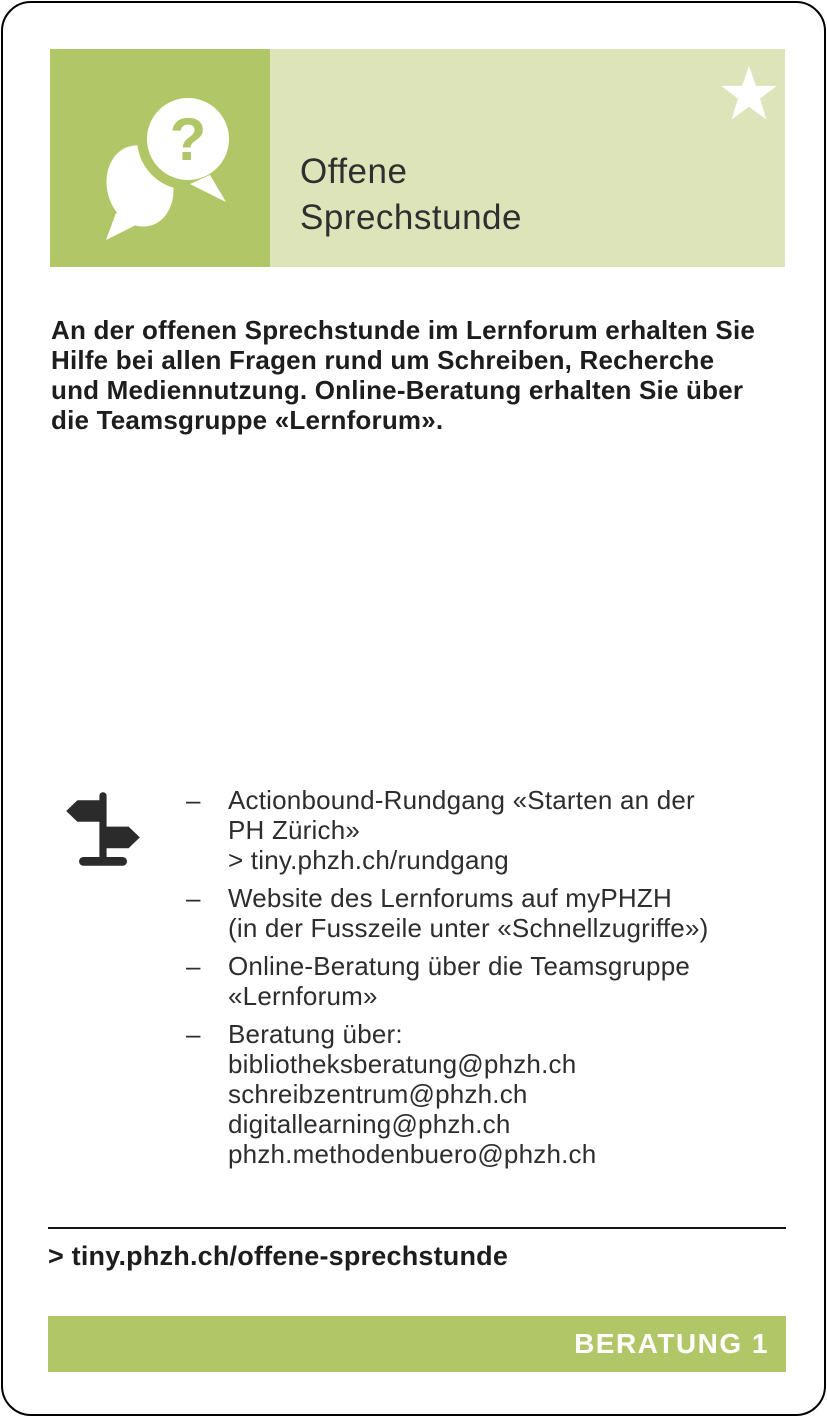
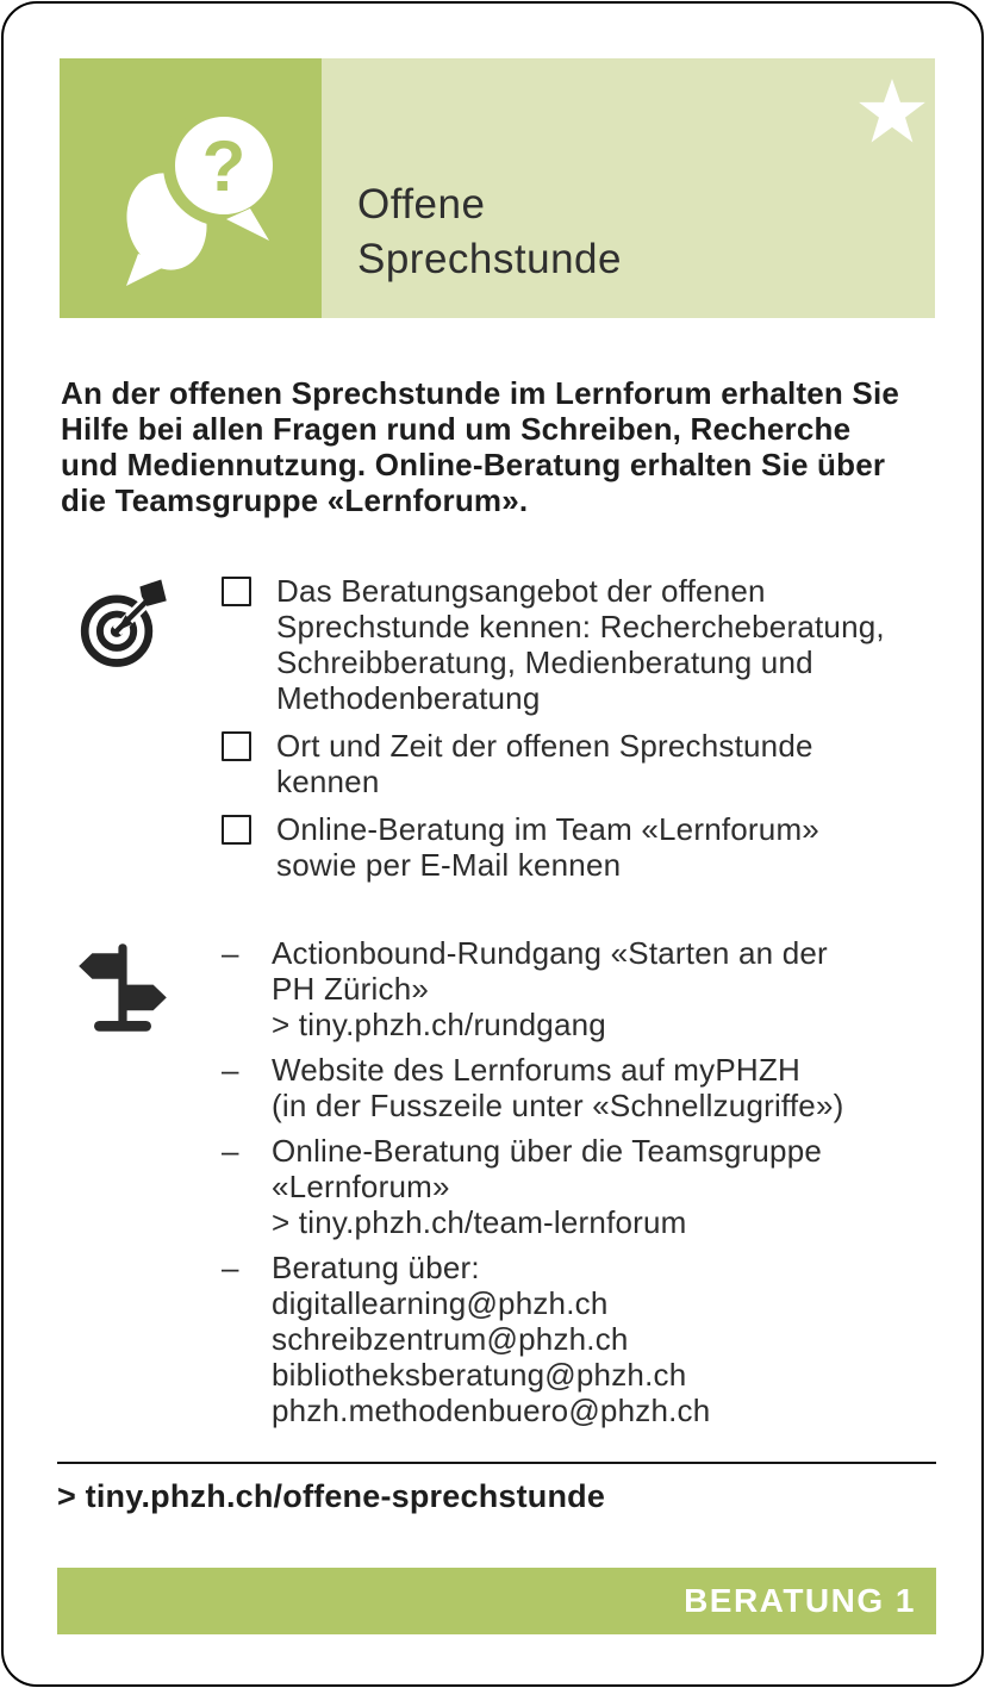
  ?
  Offene Sprechstunde
  An der offenen Sprechstunde im Lernforum erhalten Sie Hilfe bei allen Fragen rund um Schreiben, Recherche und Mediennutzung. Online-Beratung erhalten Sie über die Teamsgruppe «Lernforum».
+ Das Beratungsangebot der offenen
+ Sprechstunde kennen: Rechercheberatung,
+ Schreibberatung, Medienberatung und
+ Methodenberatung
+ Ort und Zeit der offenen Sprechstunde
+ kennen
+ Online-Beratung im Team «Lernforum»
+ sowie per E-Mail kennen
  –
  Actionbound-Rundgang «Starten an der
  PH Zürich»
  > tiny.phzh.ch/rundgang
  –
  Website des Lernforums auf myPHZH
  (in der Fusszeile unter «Schnellzugriffe»)
  –
  Online-Beratung über die Teamsgruppe
  «Lernforum»
+ > tiny.phzh.ch/team-lernforum
  –
  Beratung über:
- bibliotheksberatung@phzh.ch
+ digitallearning@phzh.ch
  schreibzentrum@phzh.ch
- digitallearning@phzh.ch
+ bibliotheksberatung@phzh.ch
  phzh.methodenbuero@phzh.ch
  > tiny.phzh.ch/offene-sprechstunde
  BERATUNG 1
